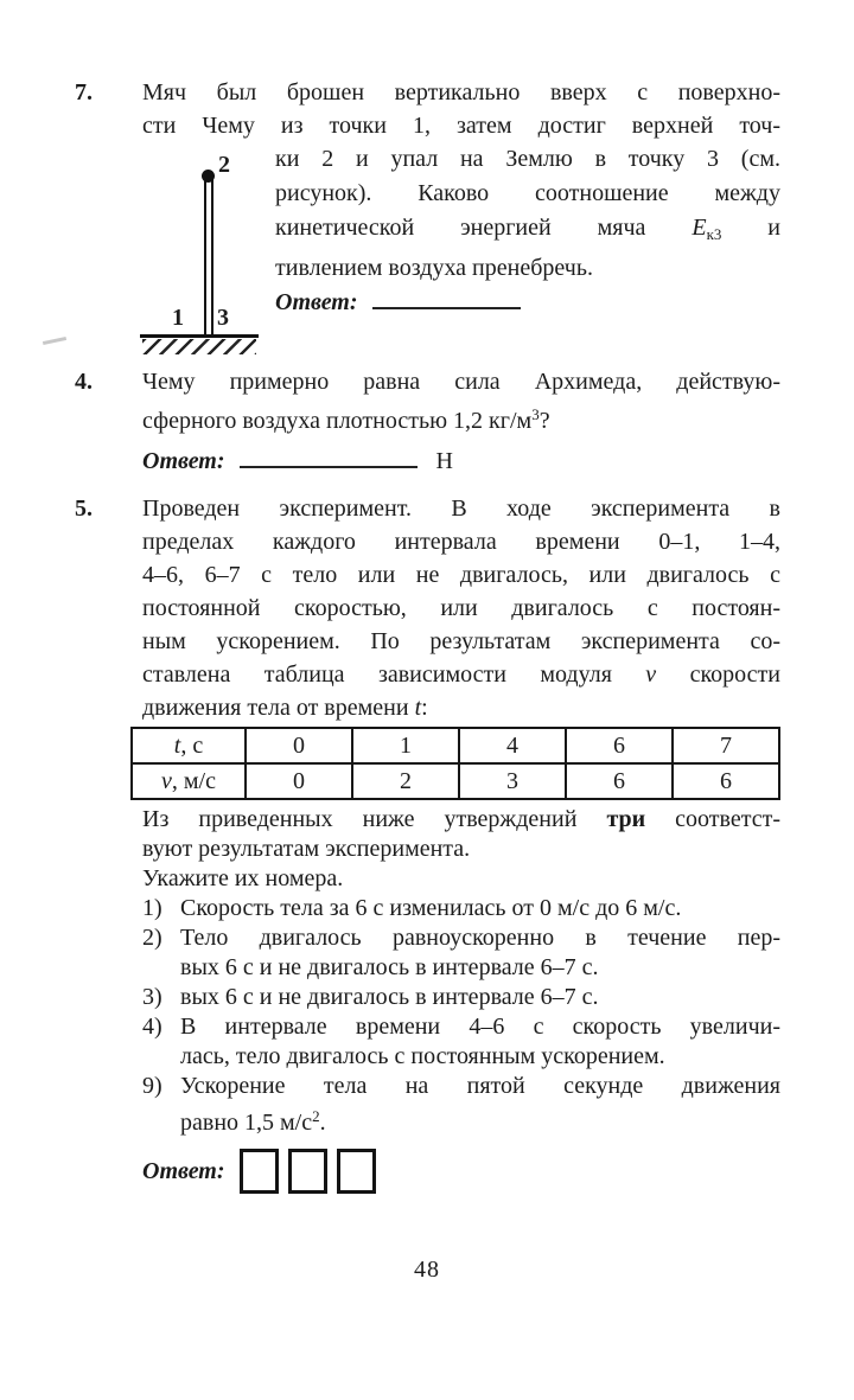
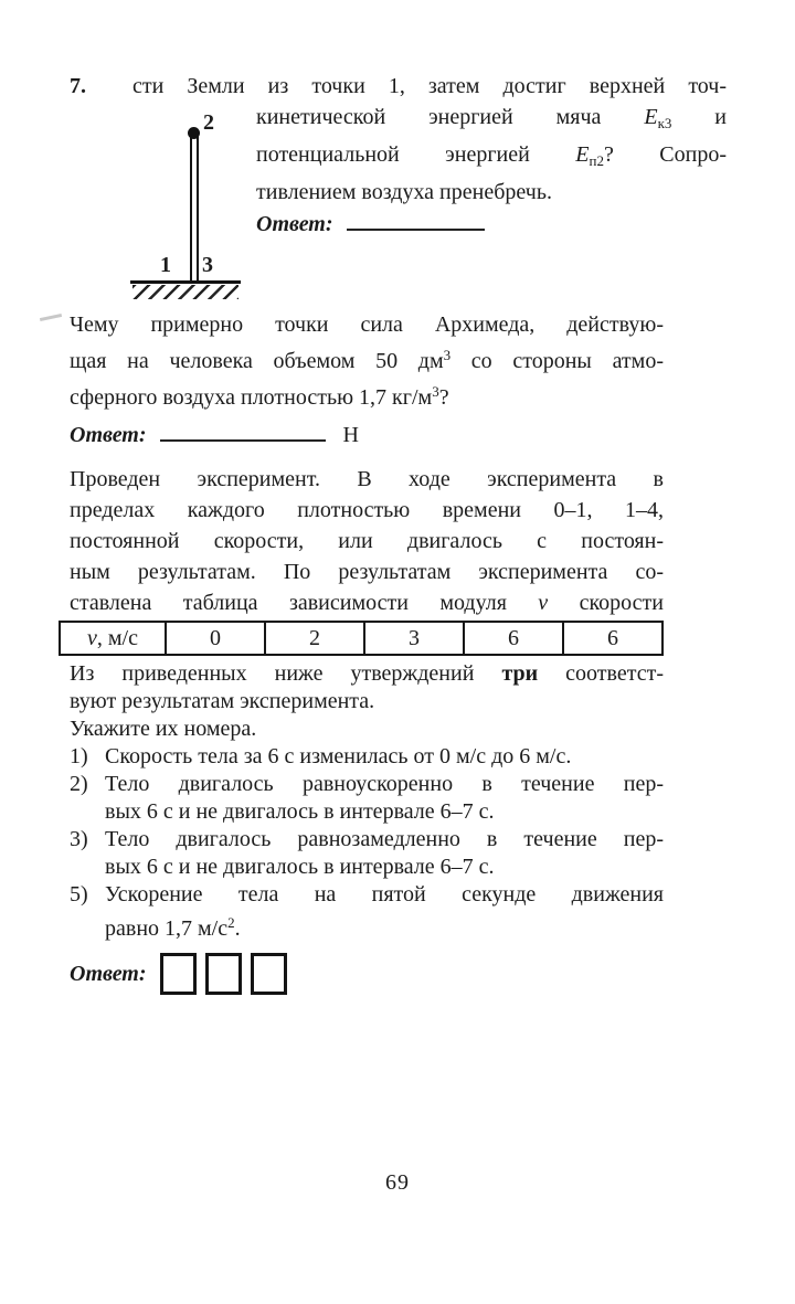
  7.
- Мяч был брошен вертикально вверх с поверхно-
- сти Чему из точки 1, затем достиг верхней точ-
+ сти Земли из точки 1, затем достиг верхней точ-
  2
  1
  3
- ки 2 и упал на Землю в точку 3 (см.
- рисунок). Каково соотношение между
  кинетической энергией мяча Eк3 и
+ потенциальной энергией Eп2? Сопро-
  тивлением воздуха пренебречь.
  Ответ:
- 4.
- Чему примерно равна сила Архимеда, действую-
+ Чему примерно точки сила Архимеда, действую-
+ щая на человека объемом 50 дм3 со стороны атмо-
- сферного воздуха плотностью 1,2 кг/м3?
+ сферного воздуха плотностью 1,7 кг/м3?
  Ответ: Н
- 5.
  Проведен эксперимент. В ходе эксперимента в
- пределах каждого интервала времени 0–1, 1–4,
+ пределах каждого плотностью времени 0–1, 1–4,
- 4–6, 6–7 с тело или не двигалось, или двигалось с
- постоянной скоростью, или двигалось с постоян-
+ постоянной скорости, или двигалось с постоян-
- ным ускорением. По результатам эксперимента со-
+ ным результатам. По результатам эксперимента со-
  ставлена таблица зависимости модуля v скорости
- движения тела от времени t:
- t, с	0	1	4	6	7
  v, м/с	0	2	3	6	6
  Из приведенных ниже утверждений три соответст-
  вуют результатам эксперимента.
  Укажите их номера.
  1)
  Скорость тела за 6 с изменилась от 0 м/с до 6 м/с.
  2)
  Тело двигалось равноускоренно в течение пер-
  вых 6 с и не двигалось в интервале 6–7 с.
  3)
+ Тело двигалось равнозамедленно в течение пер-
  вых 6 с и не двигалось в интервале 6–7 с.
- 4)
- В интервале времени 4–6 с скорость увеличи-
- лась, тело двигалось с постоянным ускорением.
- 9)
+ 5)
  Ускорение тела на пятой секунде движения
- равно 1,5 м/с2.
+ равно 1,7 м/с2.
  Ответ:
- 48
+ 69
